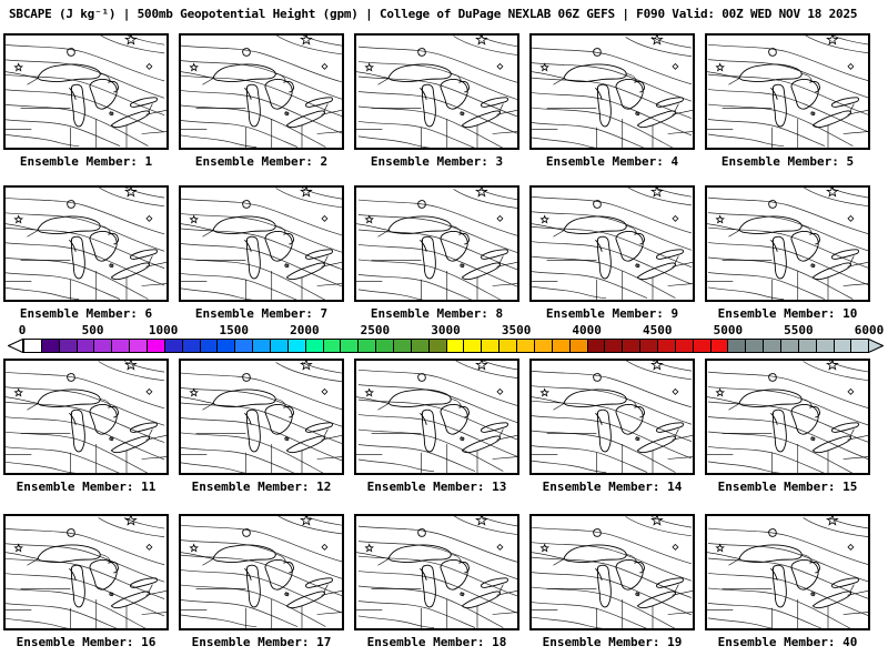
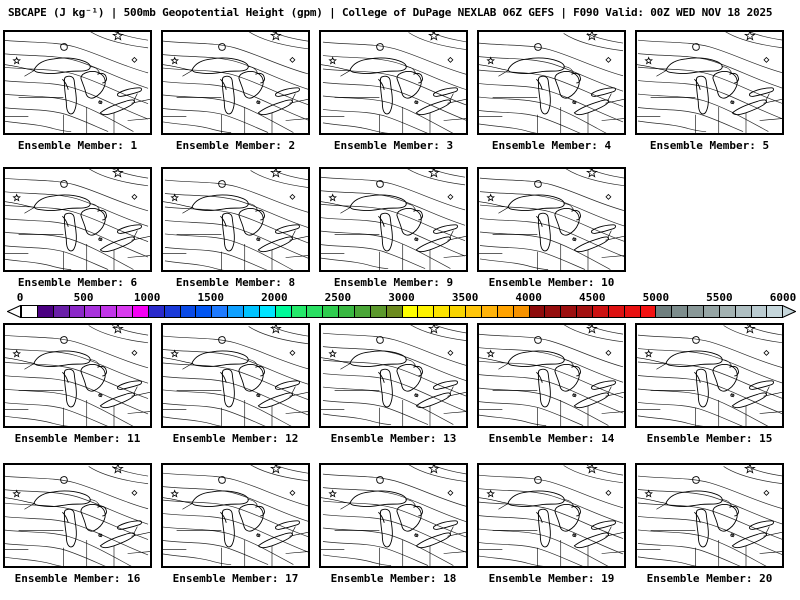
  SBCAPE (J kg⁻¹) | 500mb Geopotential Height (gpm) | College of DuPage NEXLAB 06Z GEFS | F090 Valid: 00Z WED NOV 18 2025
  Ensemble Member: 1
  Ensemble Member: 2
  Ensemble Member: 3
  Ensemble Member: 4
  Ensemble Member: 5
  Ensemble Member: 6
- Ensemble Member: 7
  Ensemble Member: 8
  Ensemble Member: 9
  Ensemble Member: 10
  0
  500
  1000
  1500
  2000
  2500
  3000
  3500
  4000
  4500
  5000
  5500
  6000
  Ensemble Member: 11
  Ensemble Member: 12
  Ensemble Member: 13
  Ensemble Member: 14
  Ensemble Member: 15
  Ensemble Member: 16
  Ensemble Member: 17
  Ensemble Member: 18
  Ensemble Member: 19
- Ensemble Member: 40
+ Ensemble Member: 20
